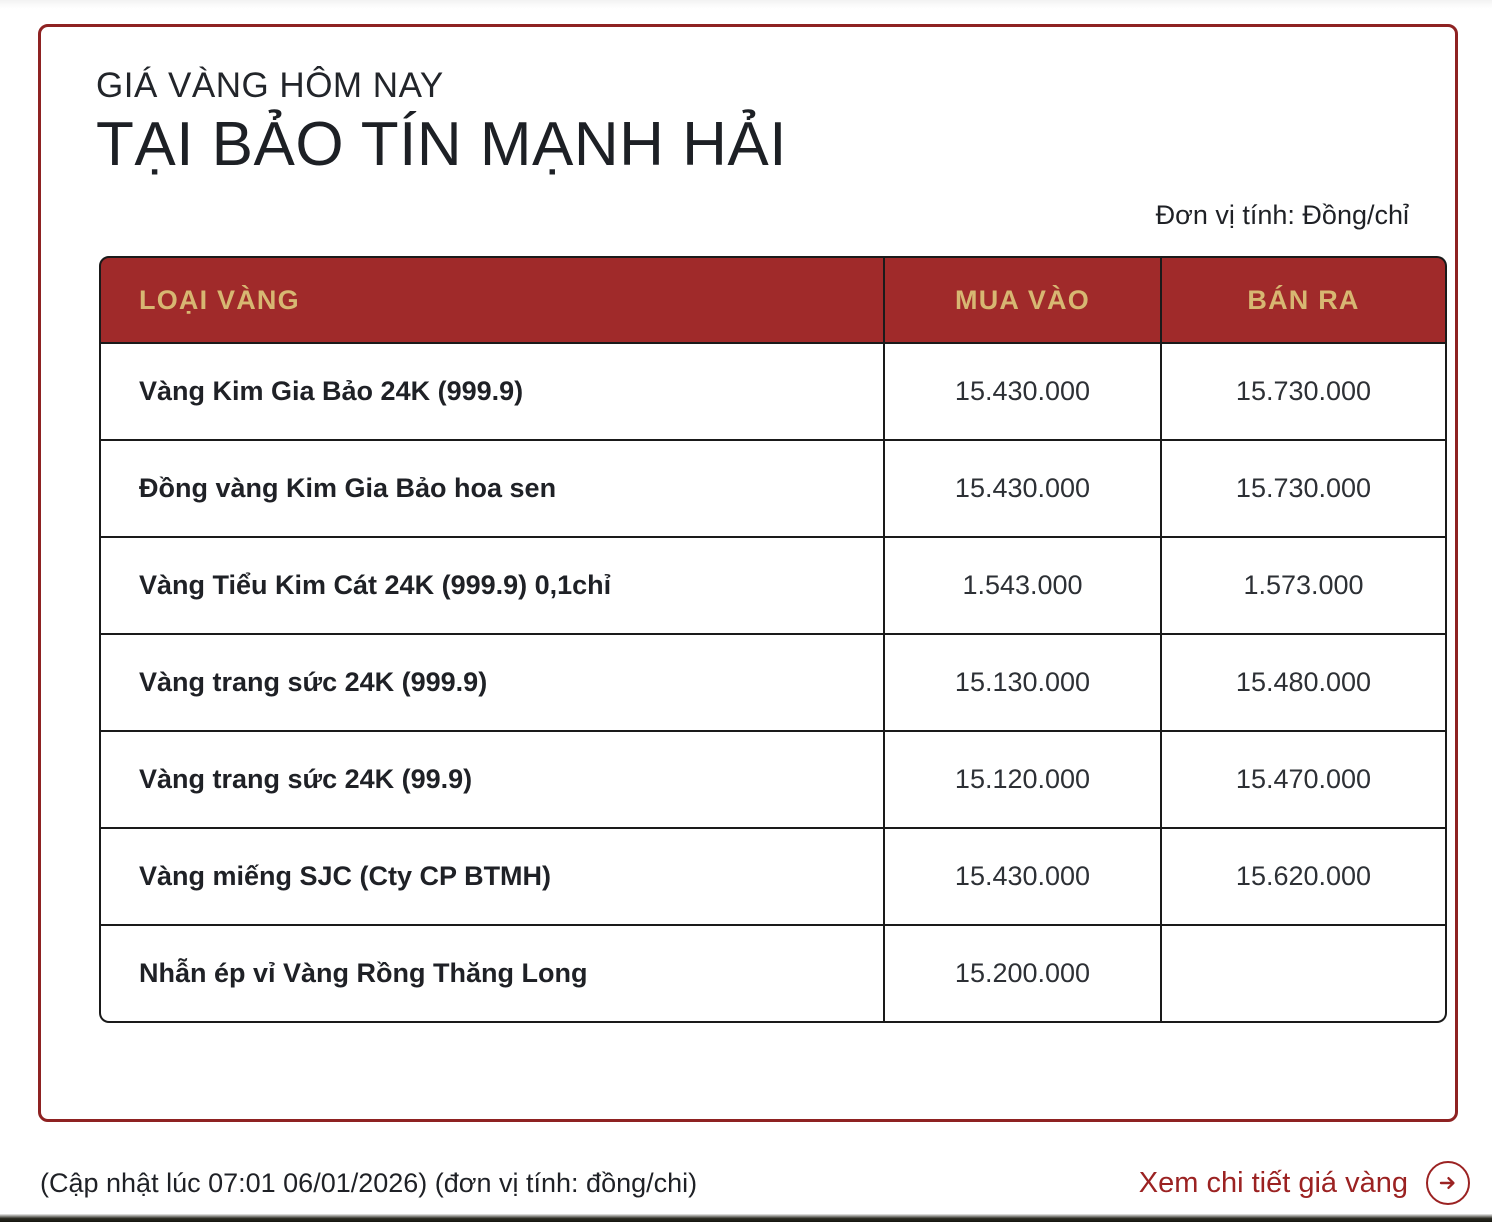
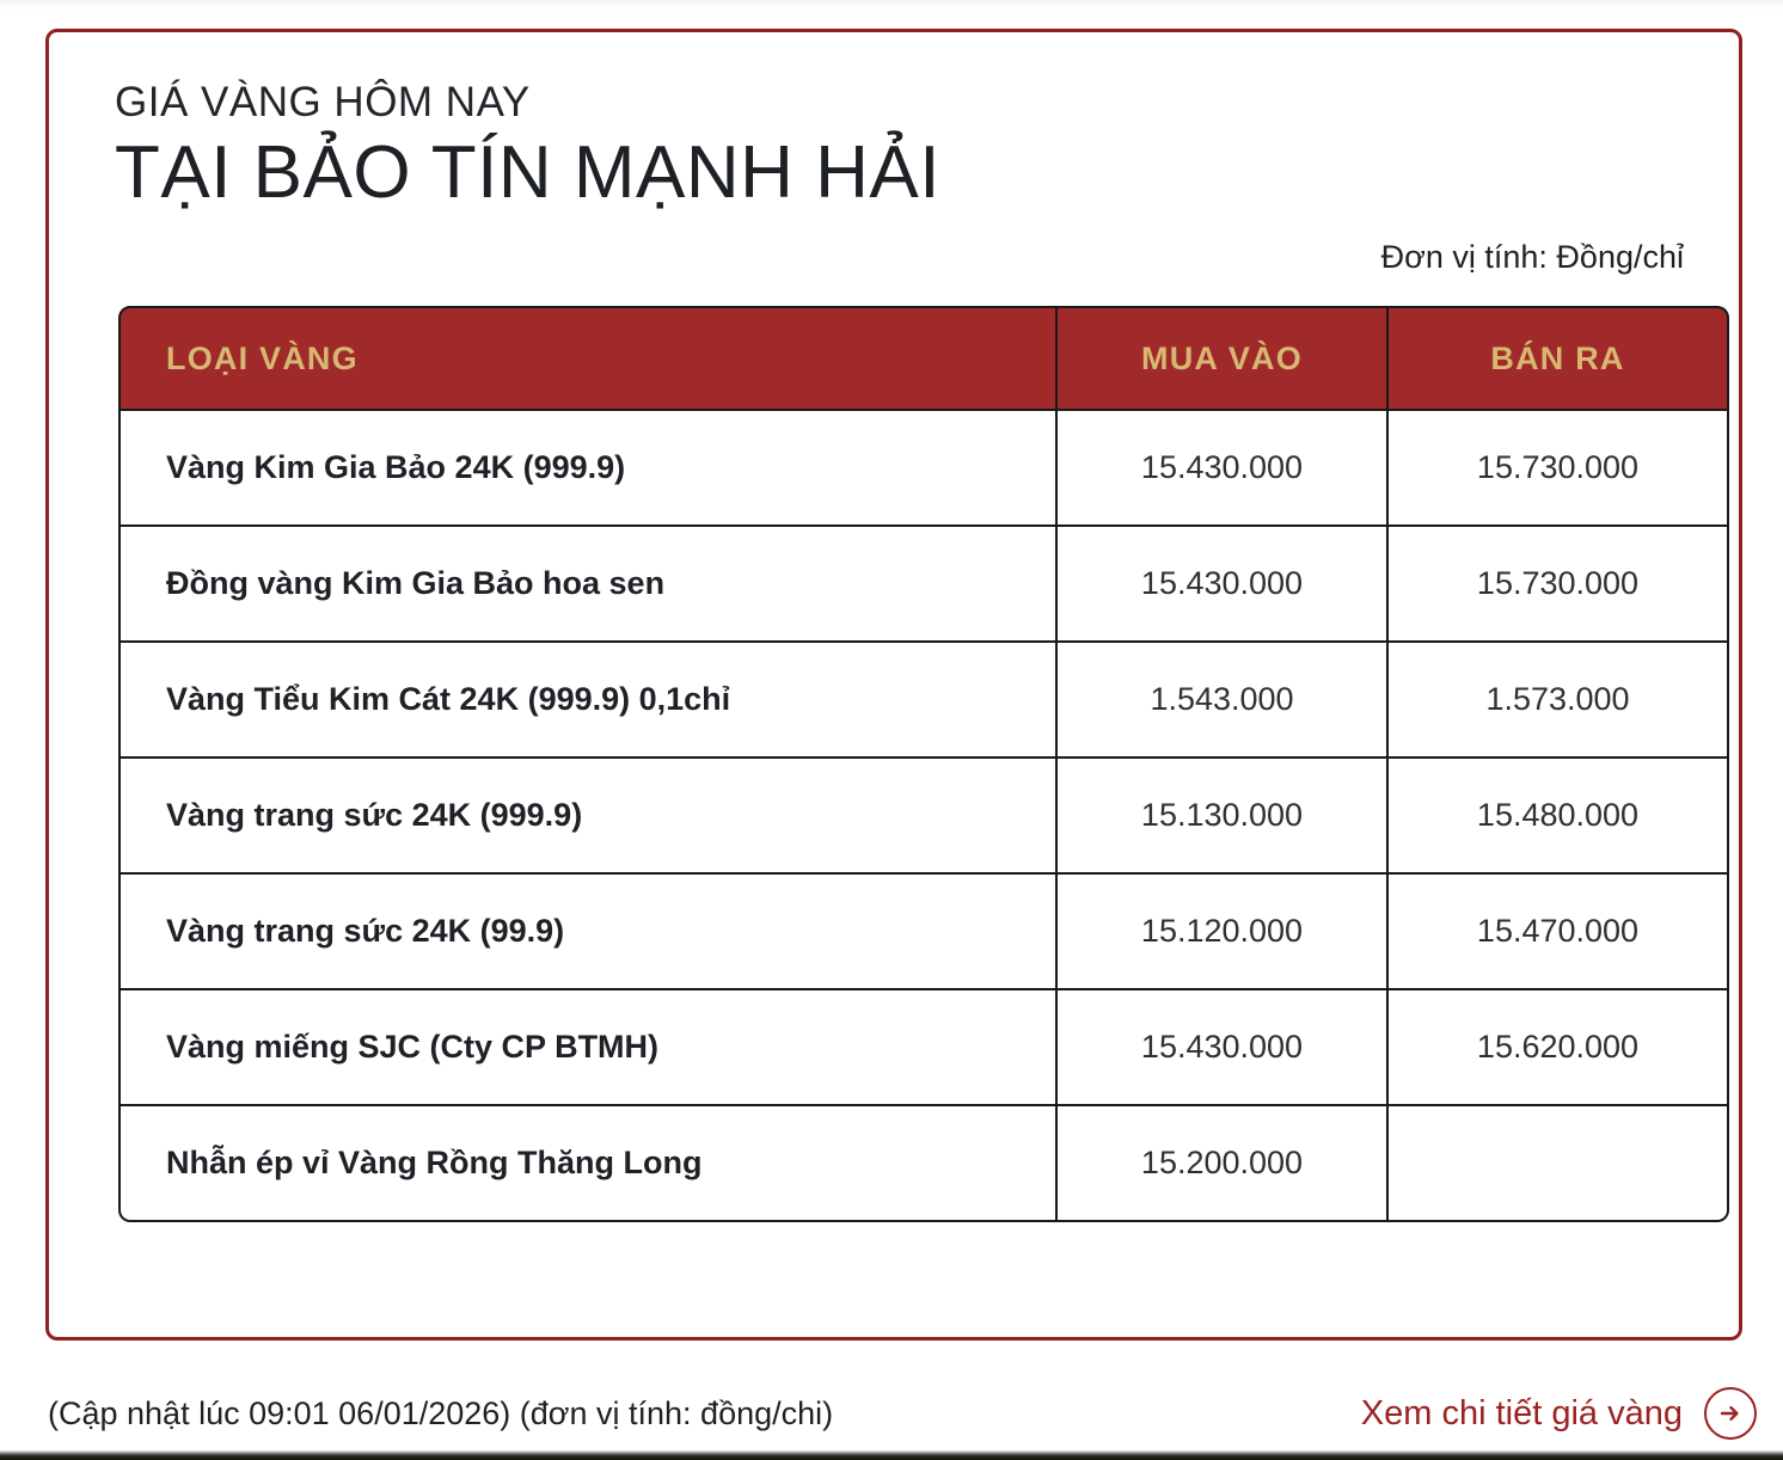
  GIÁ VÀNG HÔM NAY
  TẠI BẢO TÍN MẠNH HẢI
  Đơn vị tính: Đồng/chỉ
  LOẠI VÀNG	MUA VÀO	BÁN RA
  Vàng Kim Gia Bảo 24K (999.9)	15.430.000	15.730.000
  Đồng vàng Kim Gia Bảo hoa sen	15.430.000	15.730.000
  Vàng Tiểu Kim Cát 24K (999.9) 0,1chỉ	1.543.000	1.573.000
  Vàng trang sức 24K (999.9)	15.130.000	15.480.000
  Vàng trang sức 24K (99.9)	15.120.000	15.470.000
  Vàng miếng SJC (Cty CP BTMH)	15.430.000	15.620.000
  Nhẫn ép vỉ Vàng Rồng Thăng Long	15.200.000
- (Cập nhật lúc 07:01 06/01/2026) (đơn vị tính: đồng/chi)
+ (Cập nhật lúc 09:01 06/01/2026) (đơn vị tính: đồng/chi)
  Xem chi tiết giá vàng
